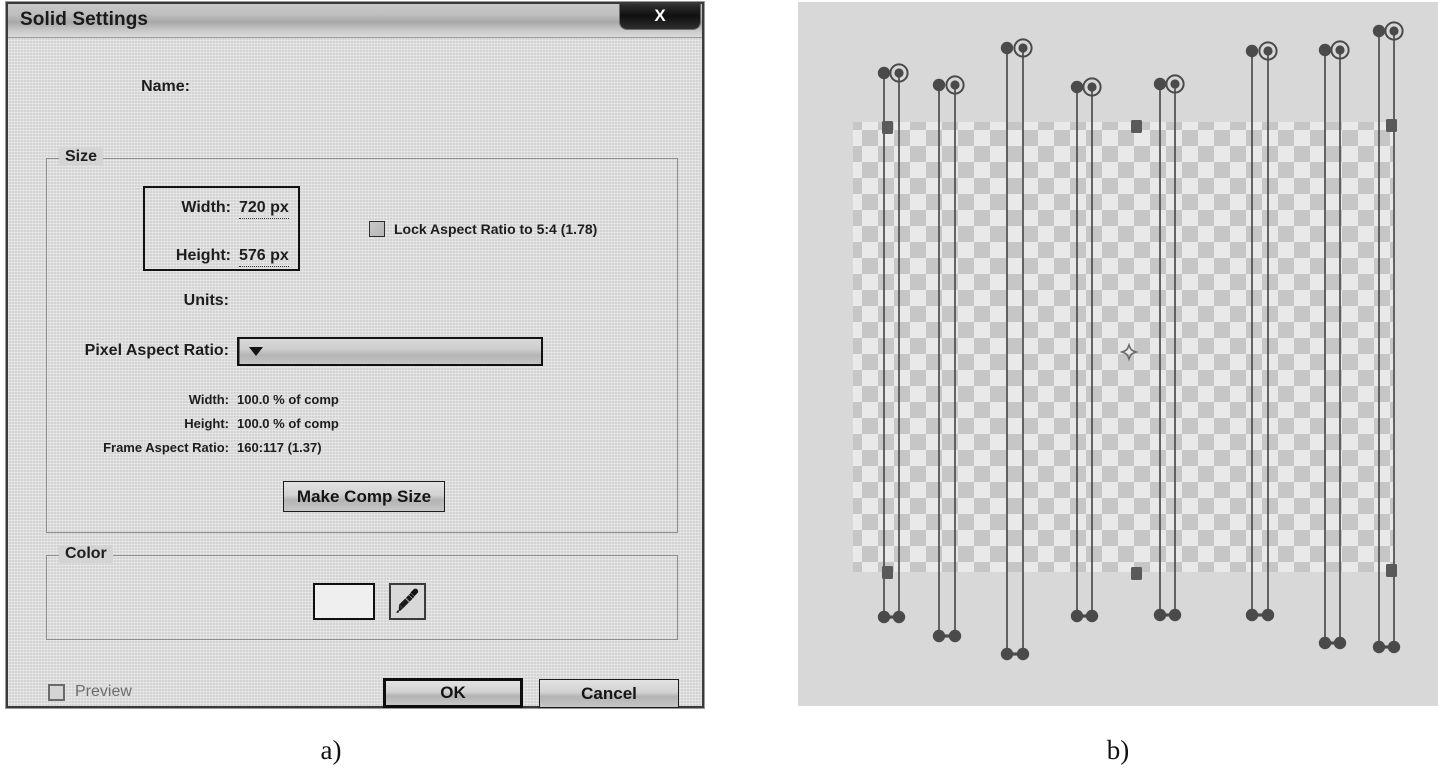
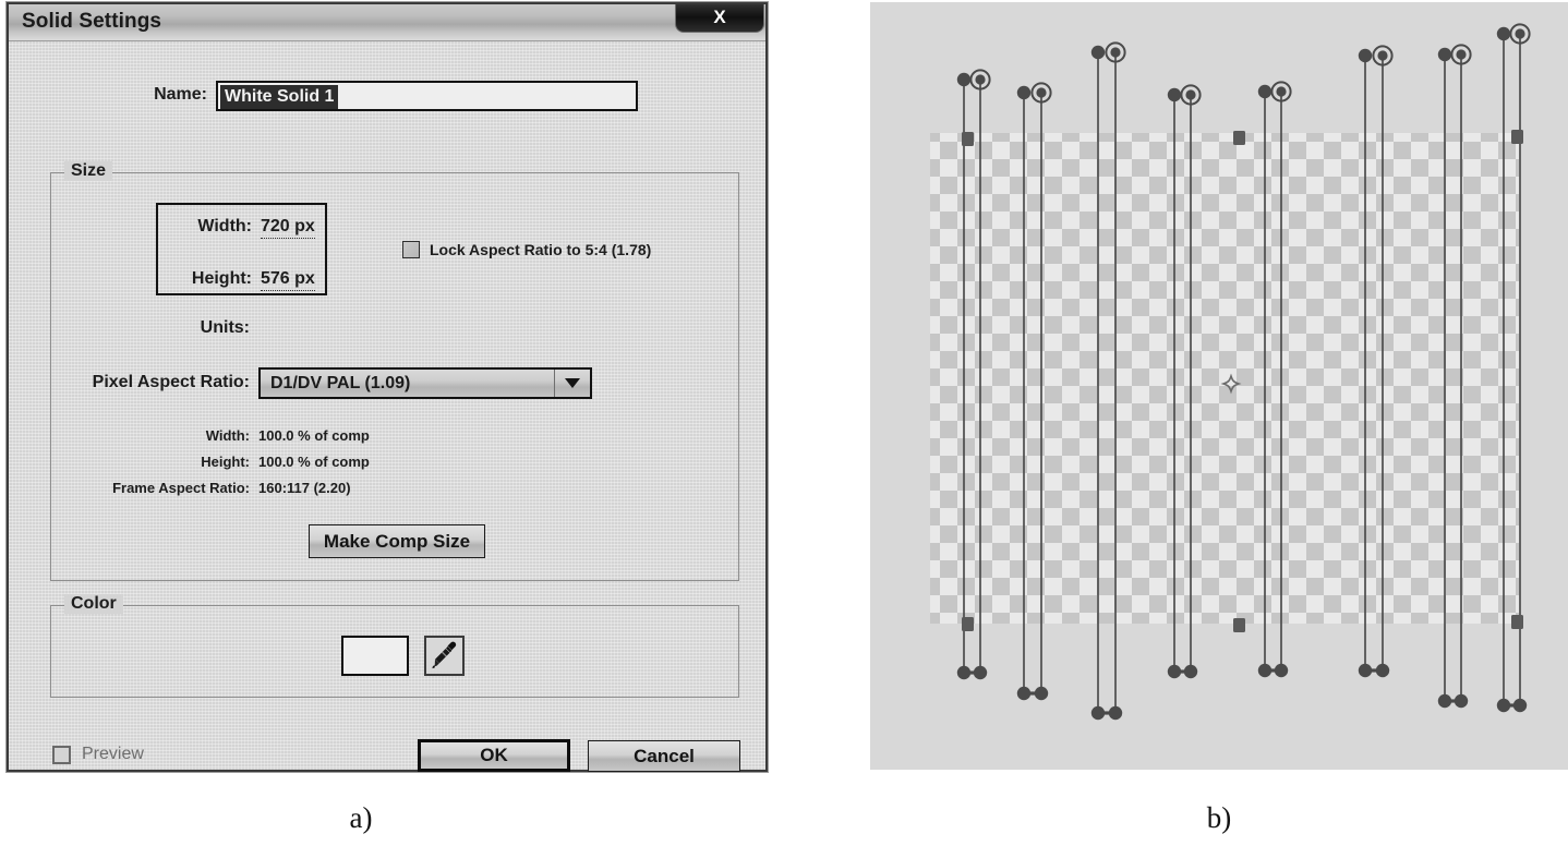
  Solid Settings
  X
  Name:
+ White Solid 1
  Size
  Width:
  720 px
  Height:
  576 px
  Lock Aspect Ratio to 5:4 (1.78)
  Units:
  Pixel Aspect Ratio:
+ D1/DV PAL (1.09)
  Width:
  100.0 % of comp
  Height:
  100.0 % of comp
  Frame Aspect Ratio:
- 160:117 (1.37)
+ 160:117 (2.20)
  Make Comp Size
  Color
  Preview
  OK
  Cancel
  a)
  b)
